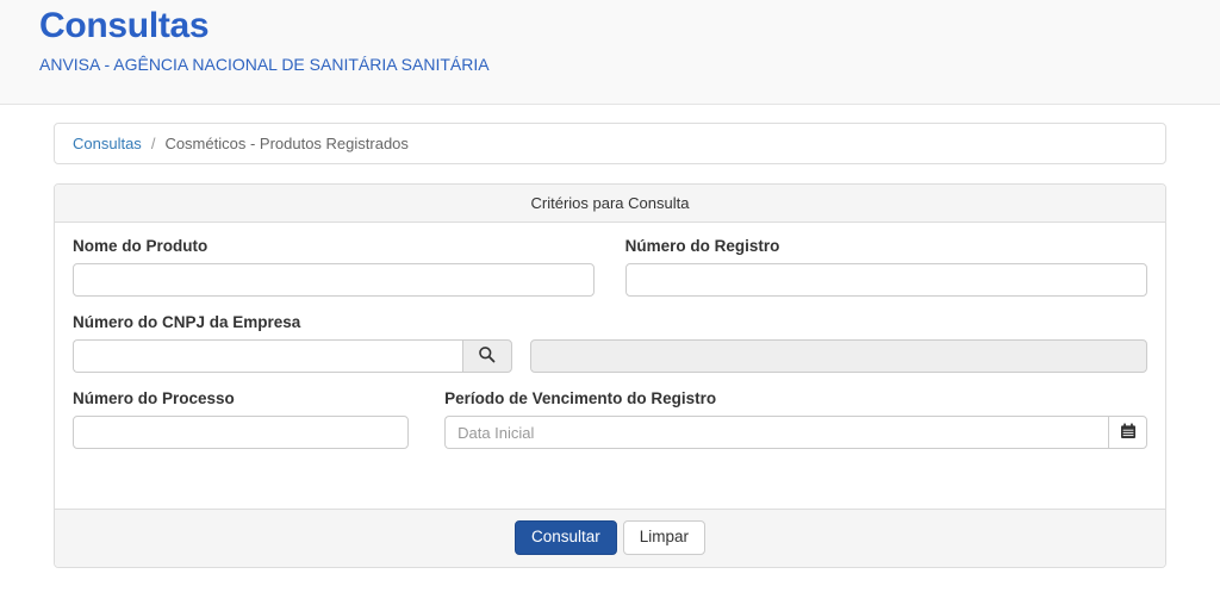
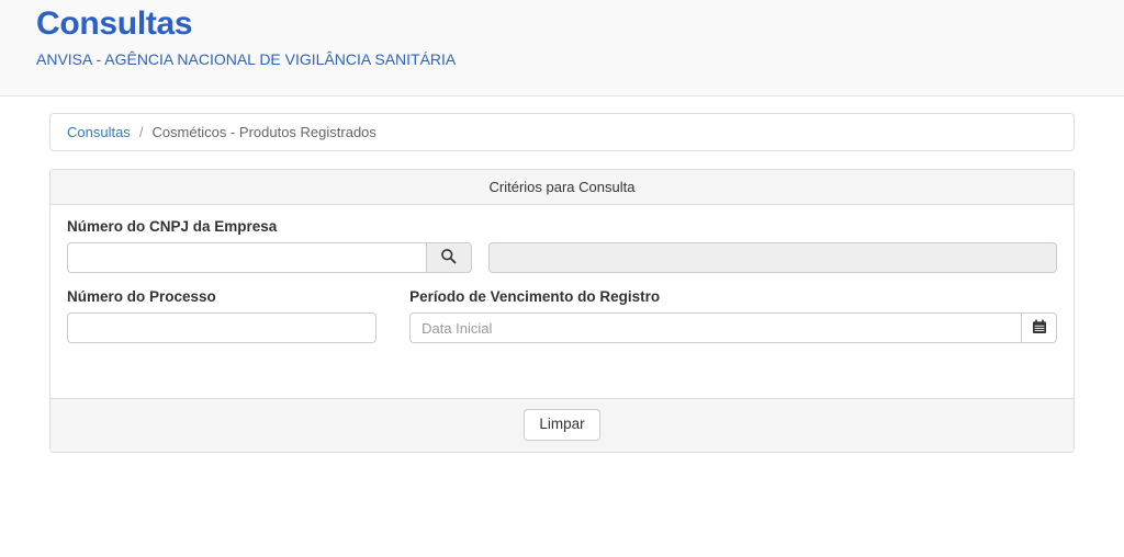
  Consultas
- ANVISA - AGÊNCIA NACIONAL DE SANITÁRIA SANITÁRIA
+ ANVISA - AGÊNCIA NACIONAL DE VIGILÂNCIA SANITÁRIA
  Consultas
  /
  Cosméticos - Produtos Registrados
  Critérios para Consulta
- Nome do Produto
- Número do Registro
  Número do CNPJ da Empresa
  Número do Processo
  Período de Vencimento do Registro
  Data Inicial
- Consultar
  Limpar
